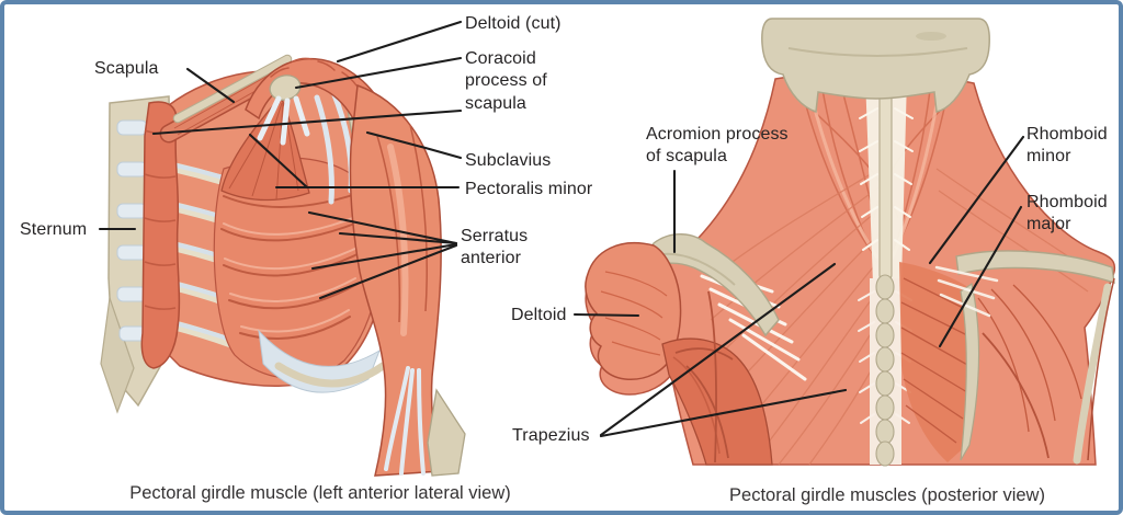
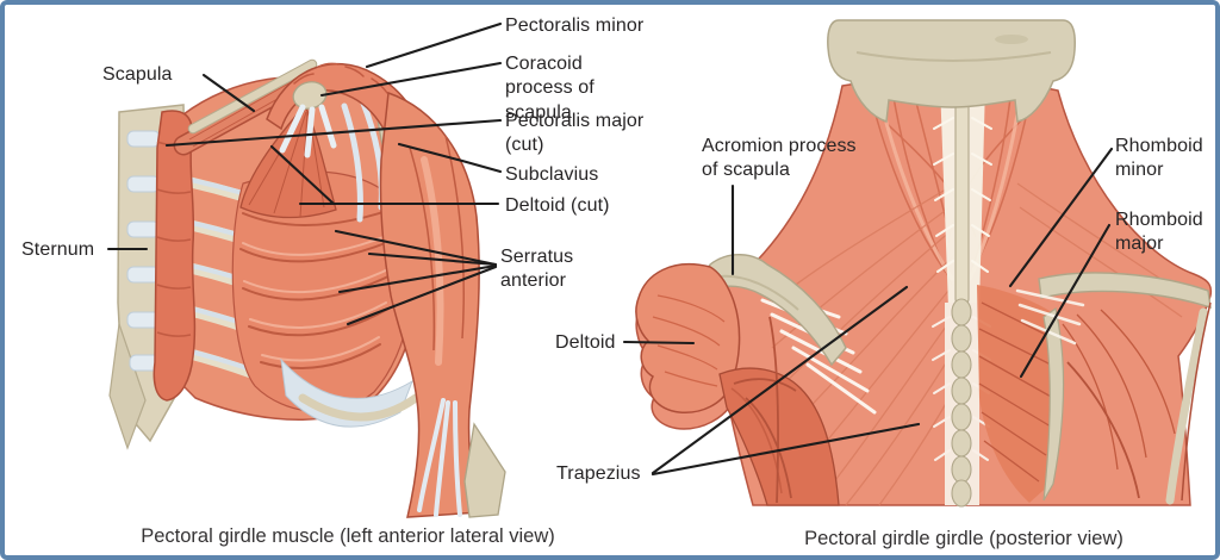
  Scapula
  Sternum
- Deltoid (cut)
+ Pectoralis minor
  Coracoid process of scapula
+ Pectoralis major (cut)
  Subclavius
- Pectoralis minor
+ Deltoid (cut)
  Serratus anterior
  Acromion process of scapula
  Rhomboid minor
  Rhomboid major
  Deltoid
  Trapezius
  Pectoral girdle muscle (left anterior lateral view)
- Pectoral girdle muscles (posterior view)
+ Pectoral girdle girdle (posterior view)
